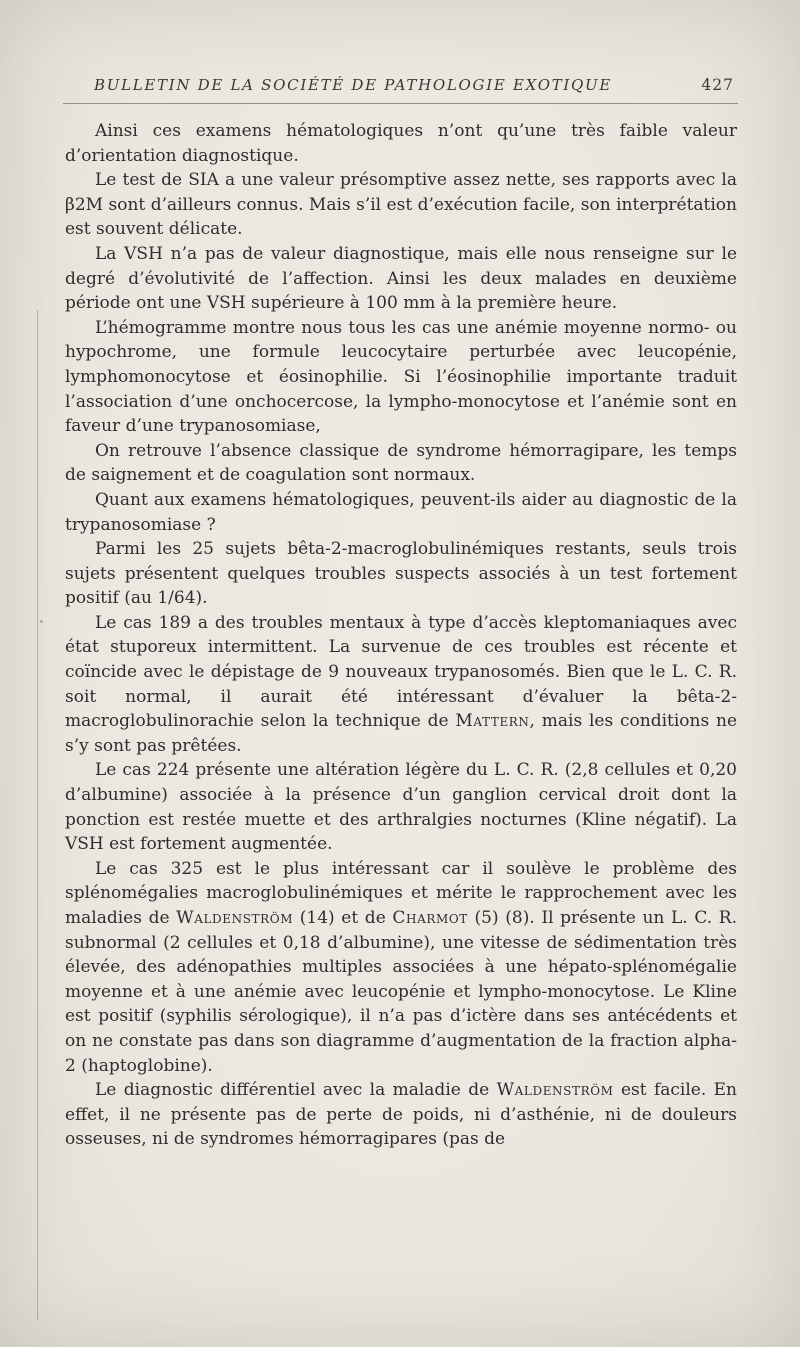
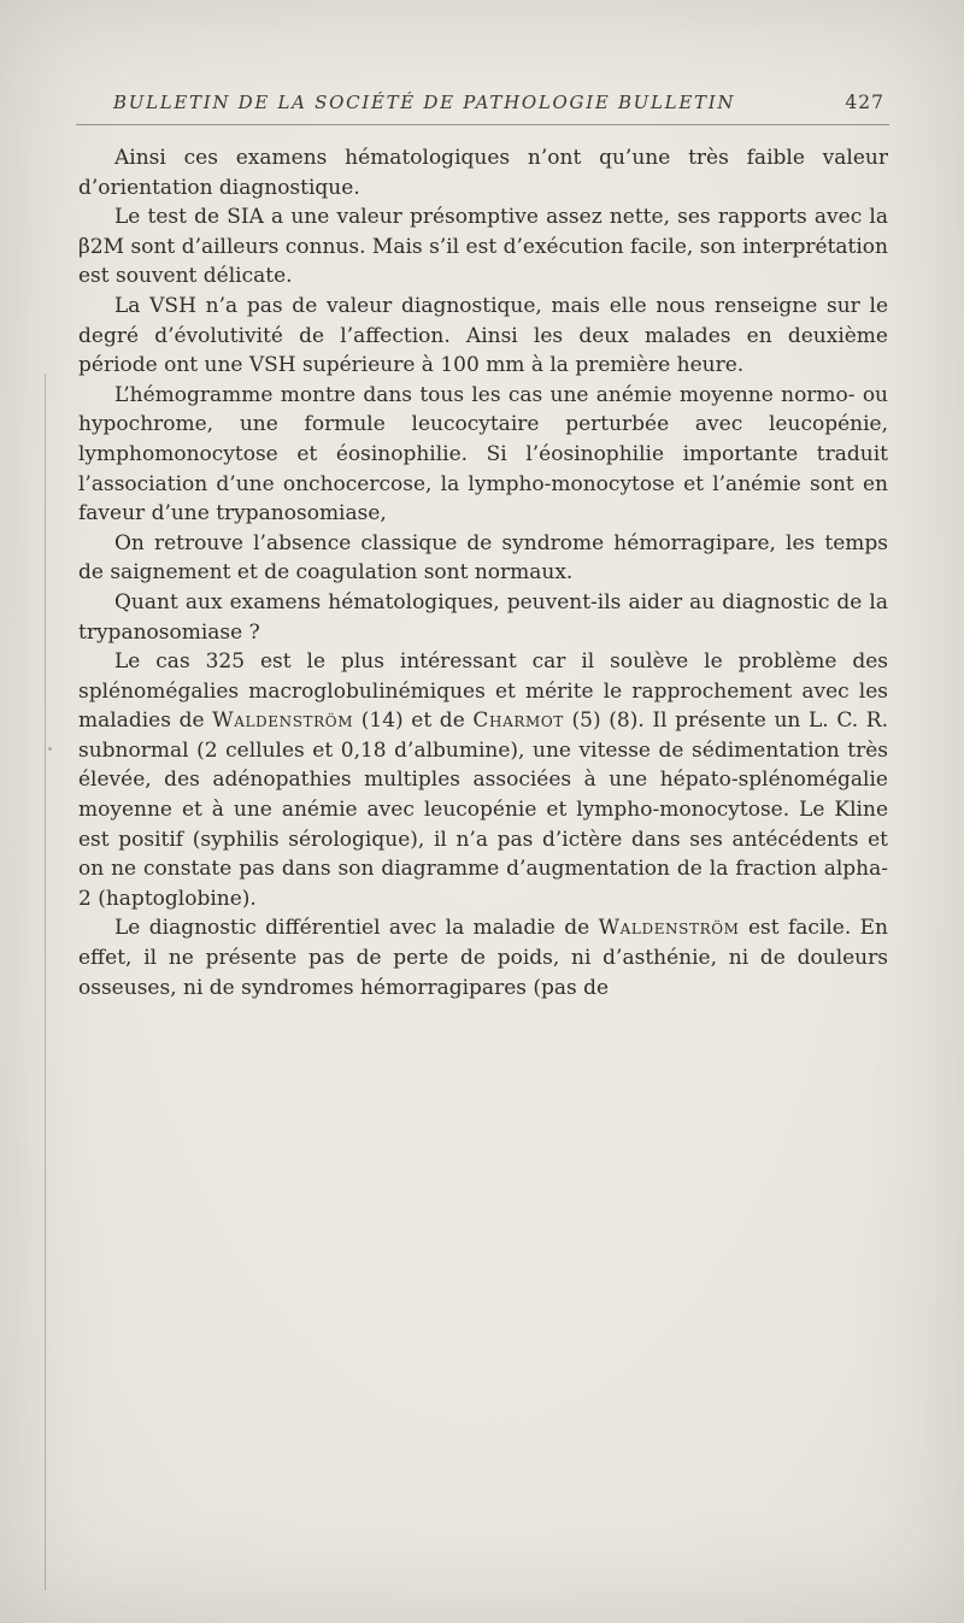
- BULLETIN DE LA SOCIÉTÉ DE PATHOLOGIE EXOTIQUE
+ BULLETIN DE LA SOCIÉTÉ DE PATHOLOGIE BULLETIN
  427
  Ainsi ces examens hématologiques n’ont qu’une très faible valeur d’orientation diagnostique.
  Le test de SIA a une valeur présomptive assez nette, ses rapports avec la β2M sont d’ailleurs connus. Mais s’il est d’exécution facile, son interprétation est souvent délicate.
  La VSH n’a pas de valeur diagnostique, mais elle nous renseigne sur le degré d’évolutivité de l’affection. Ainsi les deux malades en deuxième période ont une VSH supérieure à 100 mm à la première heure.
- L’hémogramme montre nous tous les cas une anémie moyenne normo- ou hypochrome, une formule leucocytaire perturbée avec leucopénie, lymphomonocytose et éosinophilie. Si l’éosinophilie importante traduit l’association d’une onchocercose, la lympho-monocytose et l’anémie sont en faveur d’une trypanosomiase,
+ L’hémogramme montre dans tous les cas une anémie moyenne normo- ou hypochrome, une formule leucocytaire perturbée avec leucopénie, lymphomonocytose et éosinophilie. Si l’éosinophilie importante traduit l’association d’une onchocercose, la lympho-monocytose et l’anémie sont en faveur d’une trypanosomiase,
  On retrouve l’absence classique de syndrome hémorragipare, les temps de saignement et de coagulation sont normaux.
  Quant aux examens hématologiques, peuvent-ils aider au diagnostic de la trypanosomiase ?
- Parmi les 25 sujets bêta-2-macroglobulinémiques restants, seuls trois sujets présentent quelques troubles suspects associés à un test fortement positif (au 1/64).
- Le cas 189 a des troubles mentaux à type d’accès kleptomaniaques avec état stuporeux intermittent. La survenue de ces troubles est récente et coïncide avec le dépistage de 9 nouveaux trypanosomés. Bien que le L. C. R. soit normal, il aurait été intéressant d’évaluer la bêta-2-macroglobulinorachie selon la technique de Mattern, mais les conditions ne s’y sont pas prêtées.
- Le cas 224 présente une altération légère du L. C. R. (2,8 cellules et 0,20 d’albumine) associée à la présence d’un ganglion cervical droit dont la ponction est restée muette et des arthralgies nocturnes (Kline négatif). La VSH est fortement augmentée.
  Le cas 325 est le plus intéressant car il soulève le problème des splénomégalies macroglobulinémiques et mérite le rapprochement avec les maladies de Waldenström (14) et de Charmot (5) (8). Il présente un L. C. R. subnormal (2 cellules et 0,18 d’albumine), une vitesse de sédimentation très élevée, des adénopathies multiples associées à une hépato-splénomégalie moyenne et à une anémie avec leucopénie et lympho-monocytose. Le Kline est positif (syphilis sérologique), il n’a pas d’ictère dans ses antécédents et on ne constate pas dans son diagramme d’augmentation de la fraction alpha-2 (haptoglobine).
  Le diagnostic différentiel avec la maladie de Waldenström est facile. En effet, il ne présente pas de perte de poids, ni d’asthénie, ni de douleurs osseuses, ni de syndromes hémorragipares (pas de
